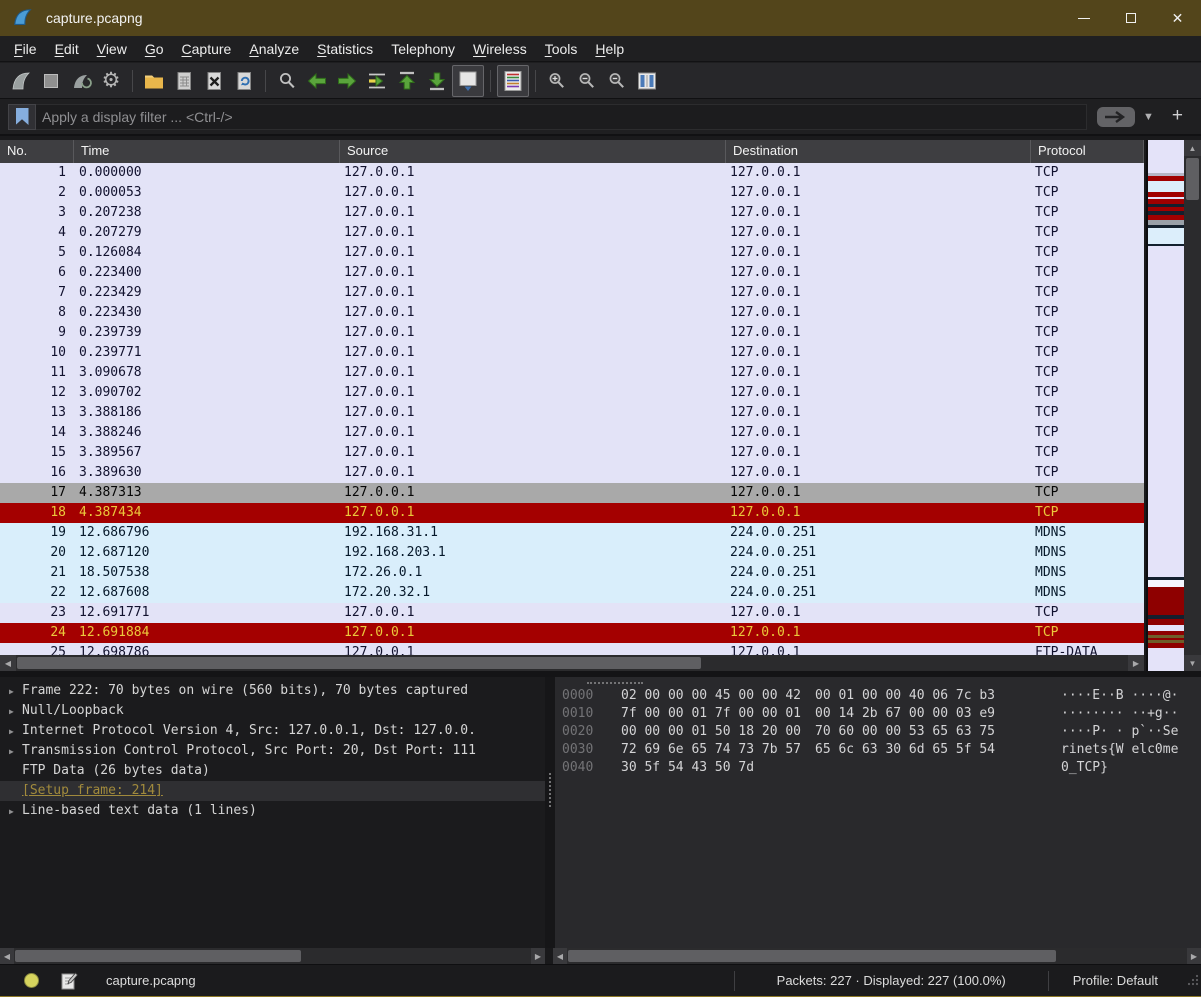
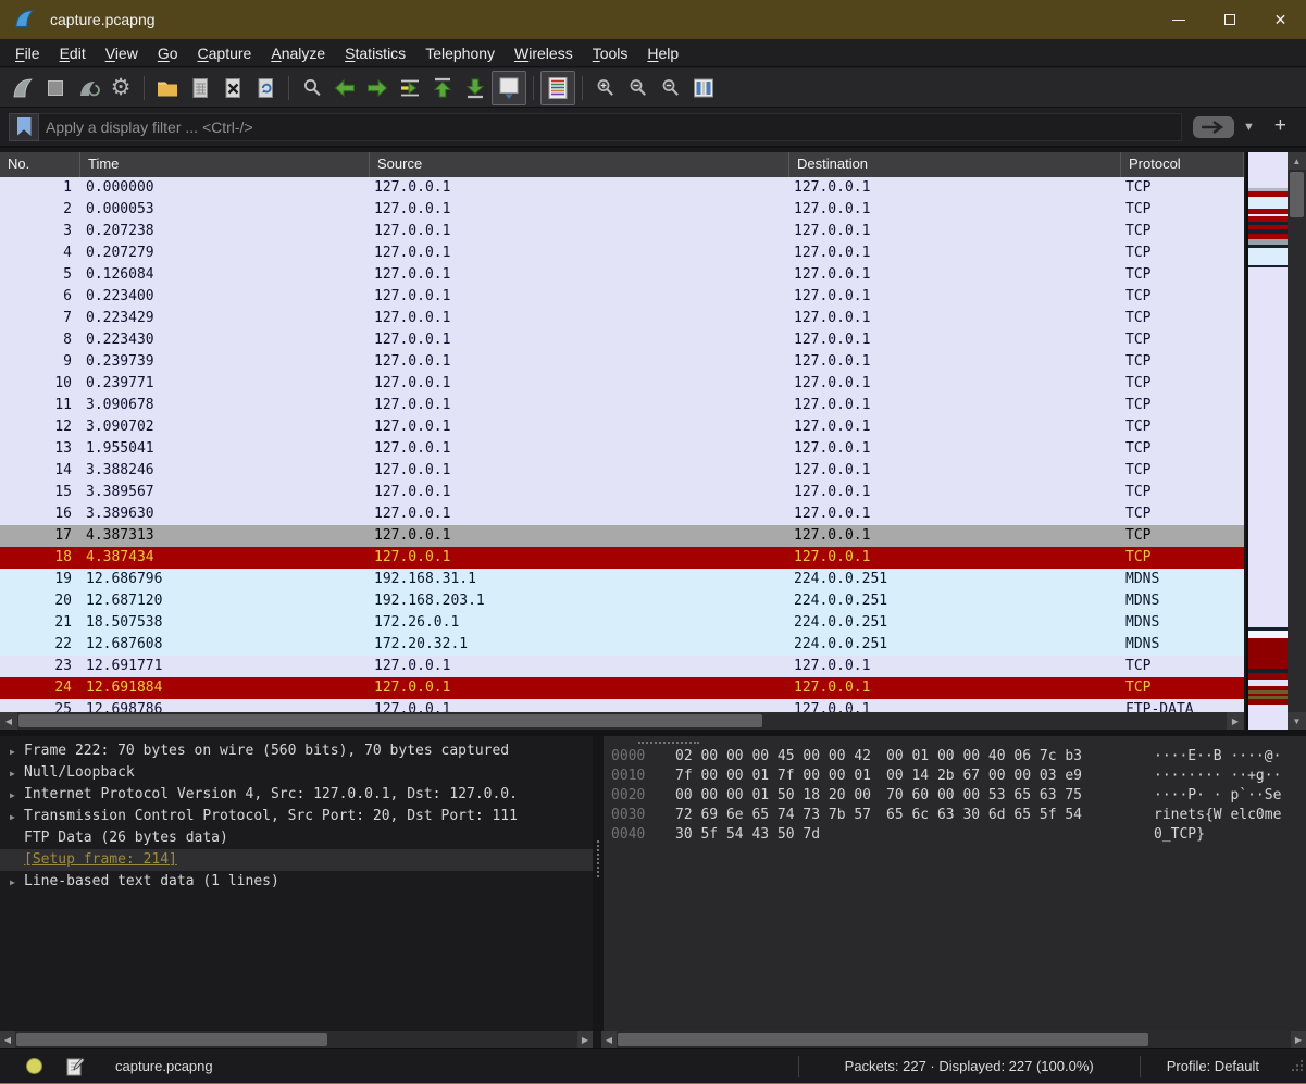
  capture.pcapng
  ✕
  File
  Edit
  View
  Go
  Capture
  Analyze
  Statistics
  Telephony
  Wireless
  Tools
  Help
  ⚙
  Apply a display filter ... <Ctrl-/>
  ▼
  +
  No.
  Time
  Source
  Destination
  Protocol
  1
  0.000000
  127.0.0.1
  127.0.0.1
  TCP
  2
  0.000053
  127.0.0.1
  127.0.0.1
  TCP
  3
  0.207238
  127.0.0.1
  127.0.0.1
  TCP
  4
  0.207279
  127.0.0.1
  127.0.0.1
  TCP
  5
  0.126084
  127.0.0.1
  127.0.0.1
  TCP
  6
  0.223400
  127.0.0.1
  127.0.0.1
  TCP
  7
  0.223429
  127.0.0.1
  127.0.0.1
  TCP
  8
  0.223430
  127.0.0.1
  127.0.0.1
  TCP
  9
  0.239739
  127.0.0.1
  127.0.0.1
  TCP
  10
  0.239771
  127.0.0.1
  127.0.0.1
  TCP
  11
  3.090678
  127.0.0.1
  127.0.0.1
  TCP
  12
  3.090702
  127.0.0.1
  127.0.0.1
  TCP
  13
- 3.388186
+ 1.955041
  127.0.0.1
  127.0.0.1
  TCP
  14
  3.388246
  127.0.0.1
  127.0.0.1
  TCP
  15
  3.389567
  127.0.0.1
  127.0.0.1
  TCP
  16
  3.389630
  127.0.0.1
  127.0.0.1
  TCP
  17
  4.387313
  127.0.0.1
  127.0.0.1
  TCP
  18
  4.387434
  127.0.0.1
  127.0.0.1
  TCP
  19
  12.686796
  192.168.31.1
  224.0.0.251
  MDNS
  20
  12.687120
  192.168.203.1
  224.0.0.251
  MDNS
  21
  18.507538
  172.26.0.1
  224.0.0.251
  MDNS
  22
  12.687608
  172.20.32.1
  224.0.0.251
  MDNS
  23
  12.691771
  127.0.0.1
  127.0.0.1
  TCP
  24
  12.691884
  127.0.0.1
  127.0.0.1
  TCP
  25
  12.698786
  127.0.0.1
  127.0.0.1
  FTP-DATA
  ◀
  ▶
  ▲
  ▼
  ▶
  Frame 222: 70 bytes on wire (560 bits), 70 bytes captured
  ▶
  Null/Loopback
  ▶
  Internet Protocol Version 4, Src: 127.0.0.1, Dst: 127.0.0.
  ▶
  Transmission Control Protocol, Src Port: 20, Dst Port: 111
  FTP Data (26 bytes data)
  [Setup frame: 214]
  ▶
  Line-based text data (1 lines)
  0000
  02 00 00 00 45 00 00 42
  00 01 00 00 40 06 7c b3
  ····E··B ····@·
  0010
  7f 00 00 01 7f 00 00 01
  00 14 2b 67 00 00 03 e9
  ········ ··+g··
  0020
  00 00 00 01 50 18 20 00
  70 60 00 00 53 65 63 75
  ····P· · p`··Se
  0030
  72 69 6e 65 74 73 7b 57
  65 6c 63 30 6d 65 5f 54
  rinets{W elc0me
  0040
  30 5f 54 43 50 7d
  0_TCP}
  ◀
  ▶
  ◀
  ▶
  capture.pcapng
  Packets: 227 · Displayed: 227 (100.0%)
  Profile: Default
